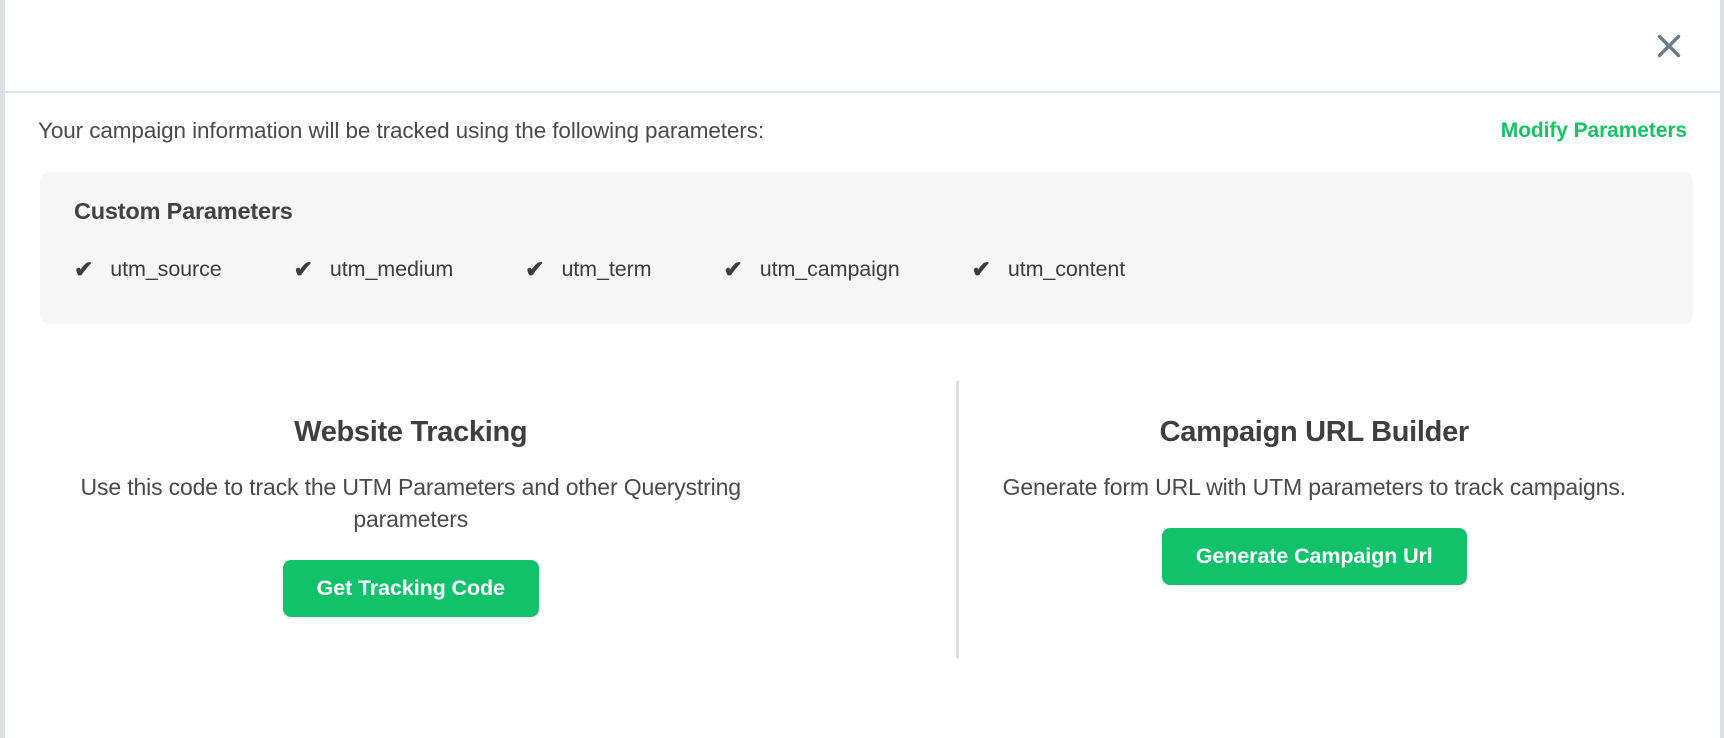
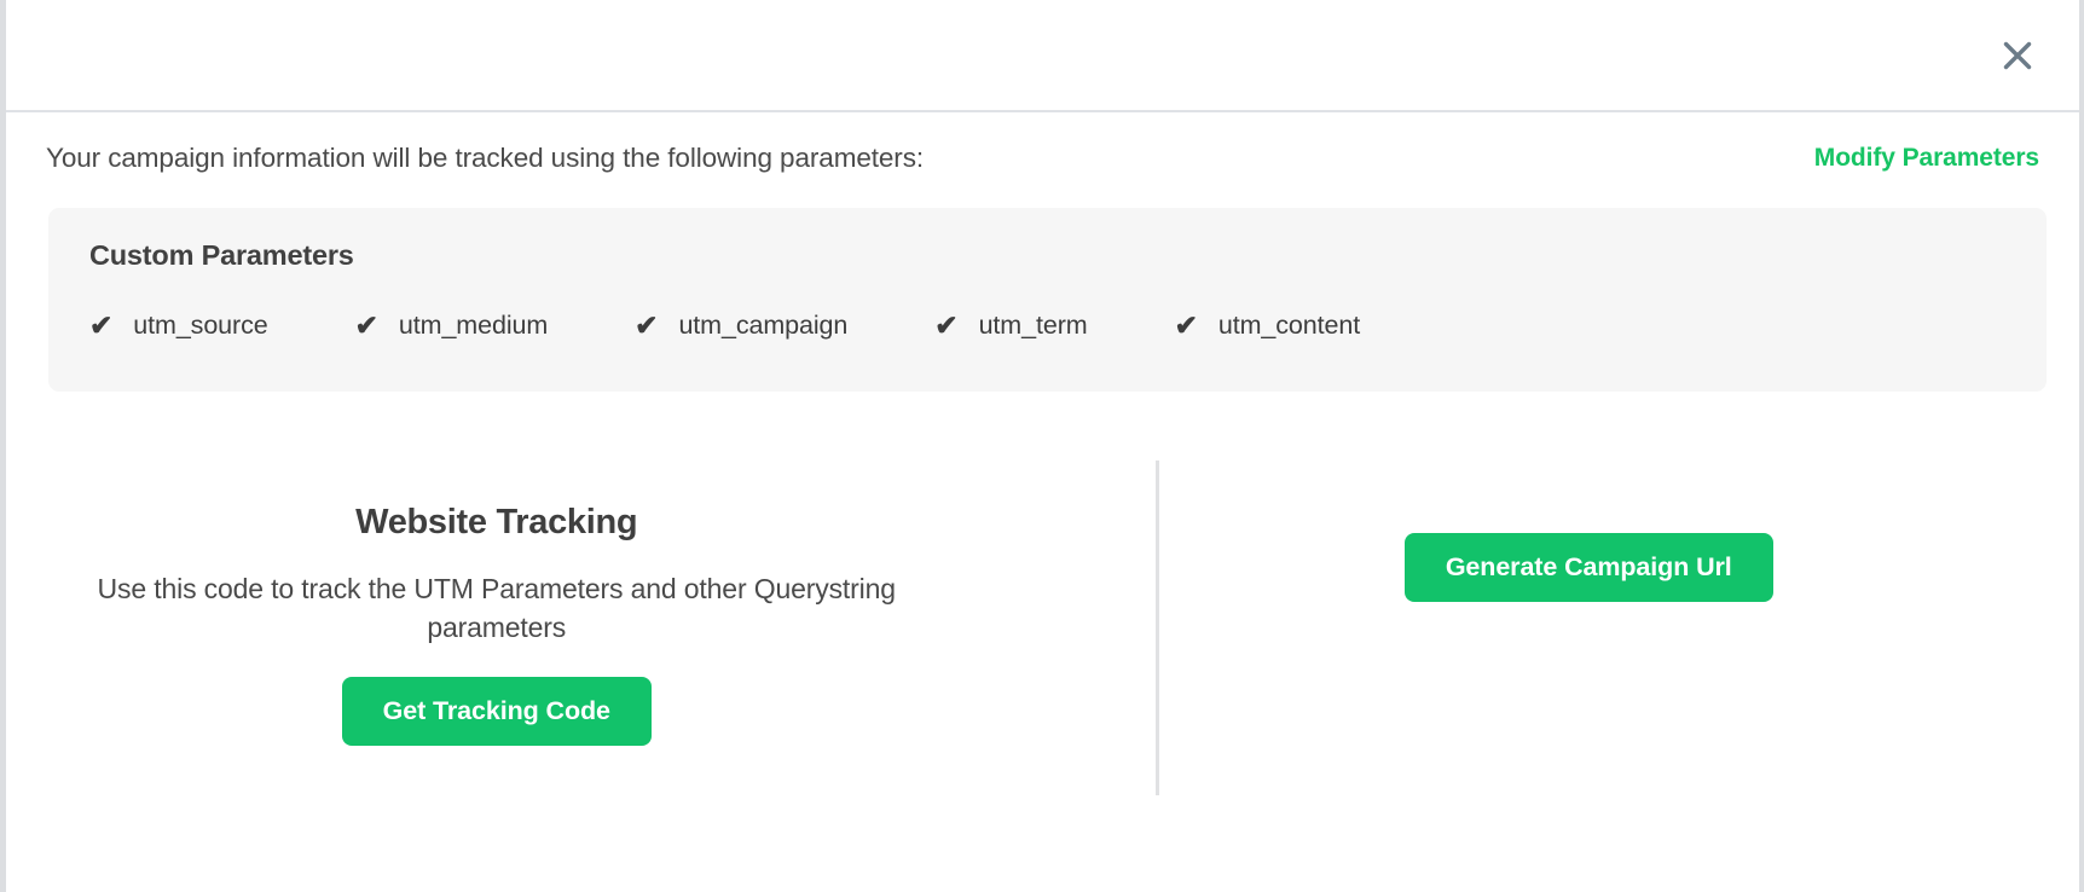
  Your campaign information will be tracked using the following parameters:
  Modify Parameters
  Custom Parameters
  ✔
  utm_source
  ✔
  utm_medium
  ✔
- utm_term
+ utm_campaign
  ✔
- utm_campaign
+ utm_term
  ✔
  utm_content
  Website Tracking
  Use this code to track the UTM Parameters and other Querystring parameters
  Get Tracking Code
- Campaign URL Builder
- Generate form URL with UTM parameters to track campaigns.
  Generate Campaign Url
